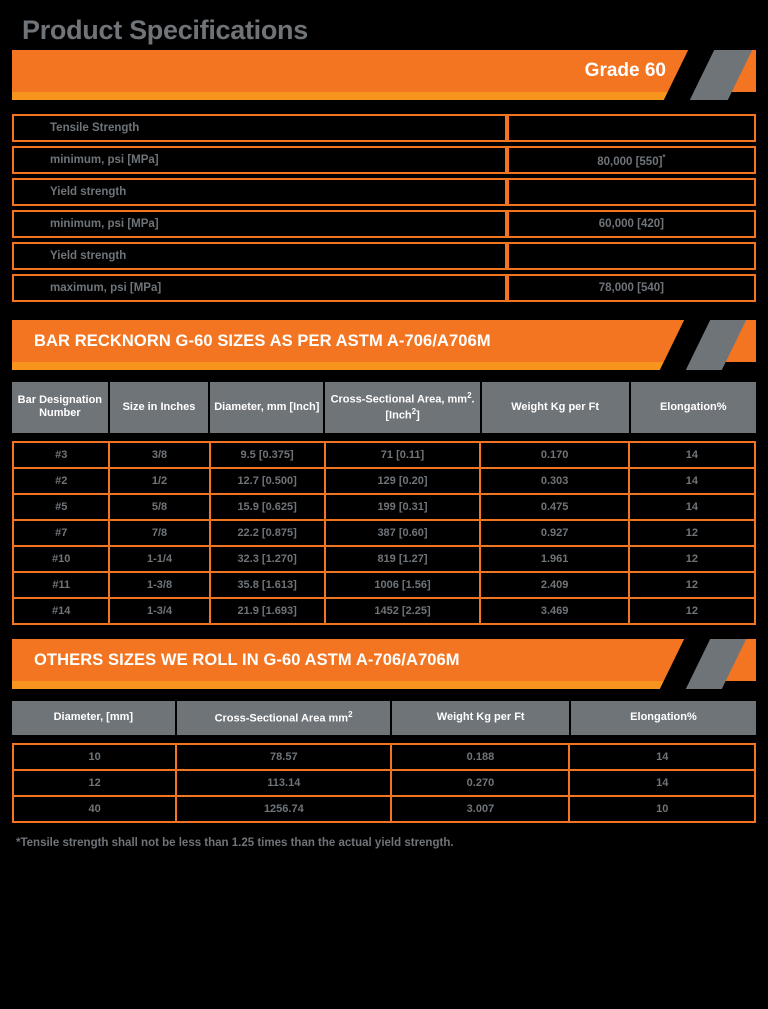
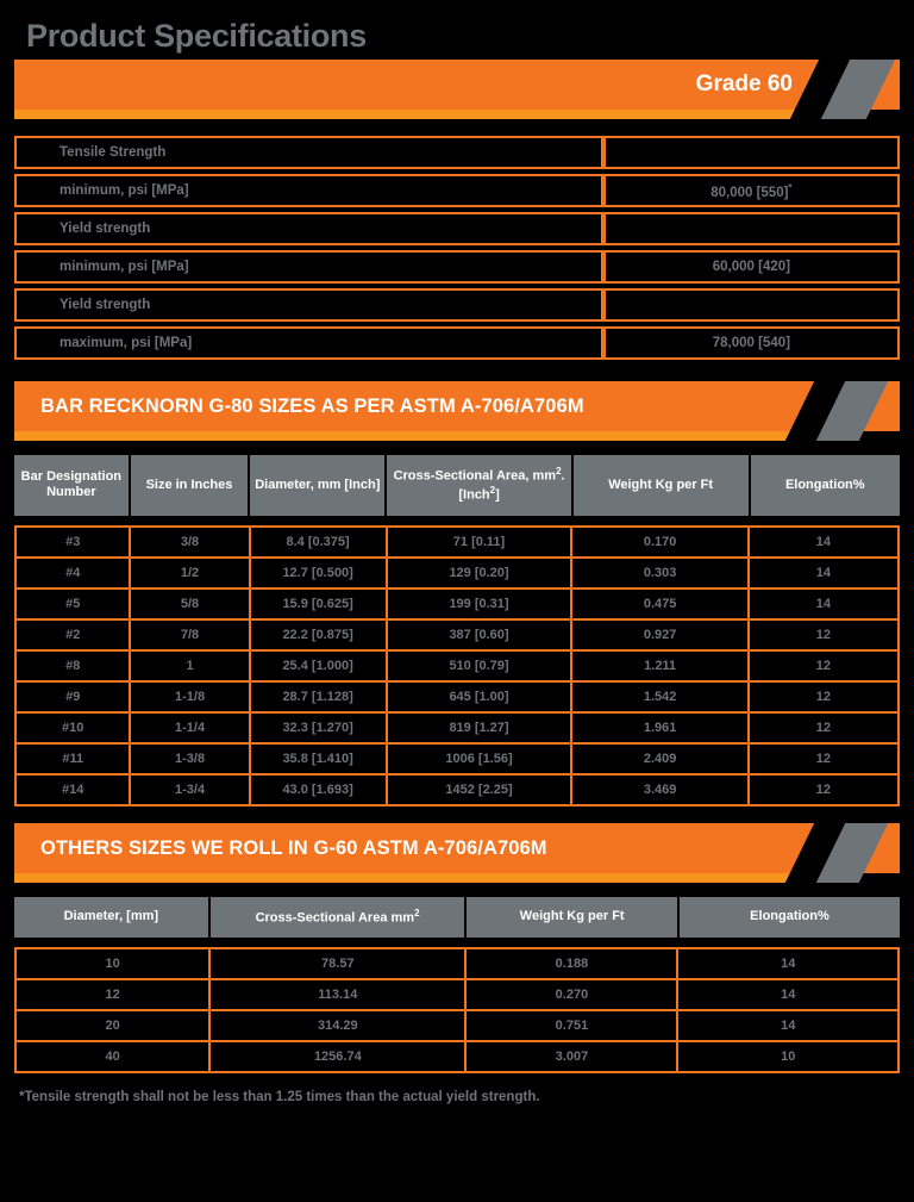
  Product Specifications
  Grade 60
  Tensile Strength
  minimum, psi [MPa]	80,000 [550]*
  Yield strength
  minimum, psi [MPa]	60,000 [420]
  Yield strength
  maximum, psi [MPa]	78,000 [540]
- BAR RECKNORN G-60 SIZES AS PER ASTM A-706/A706M
+ BAR RECKNORN G-80 SIZES AS PER ASTM A-706/A706M
  Bar Designation Number	Size in Inches	Diameter, mm [Inch]	Cross-Sectional Area, mm2. [Inch2]	Weight Kg per Ft	Elongation%
- #3	3/8	9.5 [0.375]	71 [0.11]	0.170	14
+ #3	3/8	8.4 [0.375]	71 [0.11]	0.170	14
- #2	1/2	12.7 [0.500]	129 [0.20]	0.303	14
+ #4	1/2	12.7 [0.500]	129 [0.20]	0.303	14
  #5	5/8	15.9 [0.625]	199 [0.31]	0.475	14
- #7	7/8	22.2 [0.875]	387 [0.60]	0.927	12
+ #2	7/8	22.2 [0.875]	387 [0.60]	0.927	12
+ #8	1	25.4 [1.000]	510 [0.79]	1.211	12
+ #9	1-1/8	28.7 [1.128]	645 [1.00]	1.542	12
  #10	1-1/4	32.3 [1.270]	819 [1.27]	1.961	12
- #11	1-3/8	35.8 [1.613]	1006 [1.56]	2.409	12
+ #11	1-3/8	35.8 [1.410]	1006 [1.56]	2.409	12
- #14	1-3/4	21.9 [1.693]	1452 [2.25]	3.469	12
+ #14	1-3/4	43.0 [1.693]	1452 [2.25]	3.469	12
  OTHERS SIZES WE ROLL IN G-60 ASTM A-706/A706M
  Diameter, [mm]	Cross-Sectional Area mm2	Weight Kg per Ft	Elongation%
  10	78.57	0.188	14
  12	113.14	0.270	14
+ 20	314.29	0.751	14
  40	1256.74	3.007	10
  *Tensile strength shall not be less than 1.25 times than the actual yield strength.
